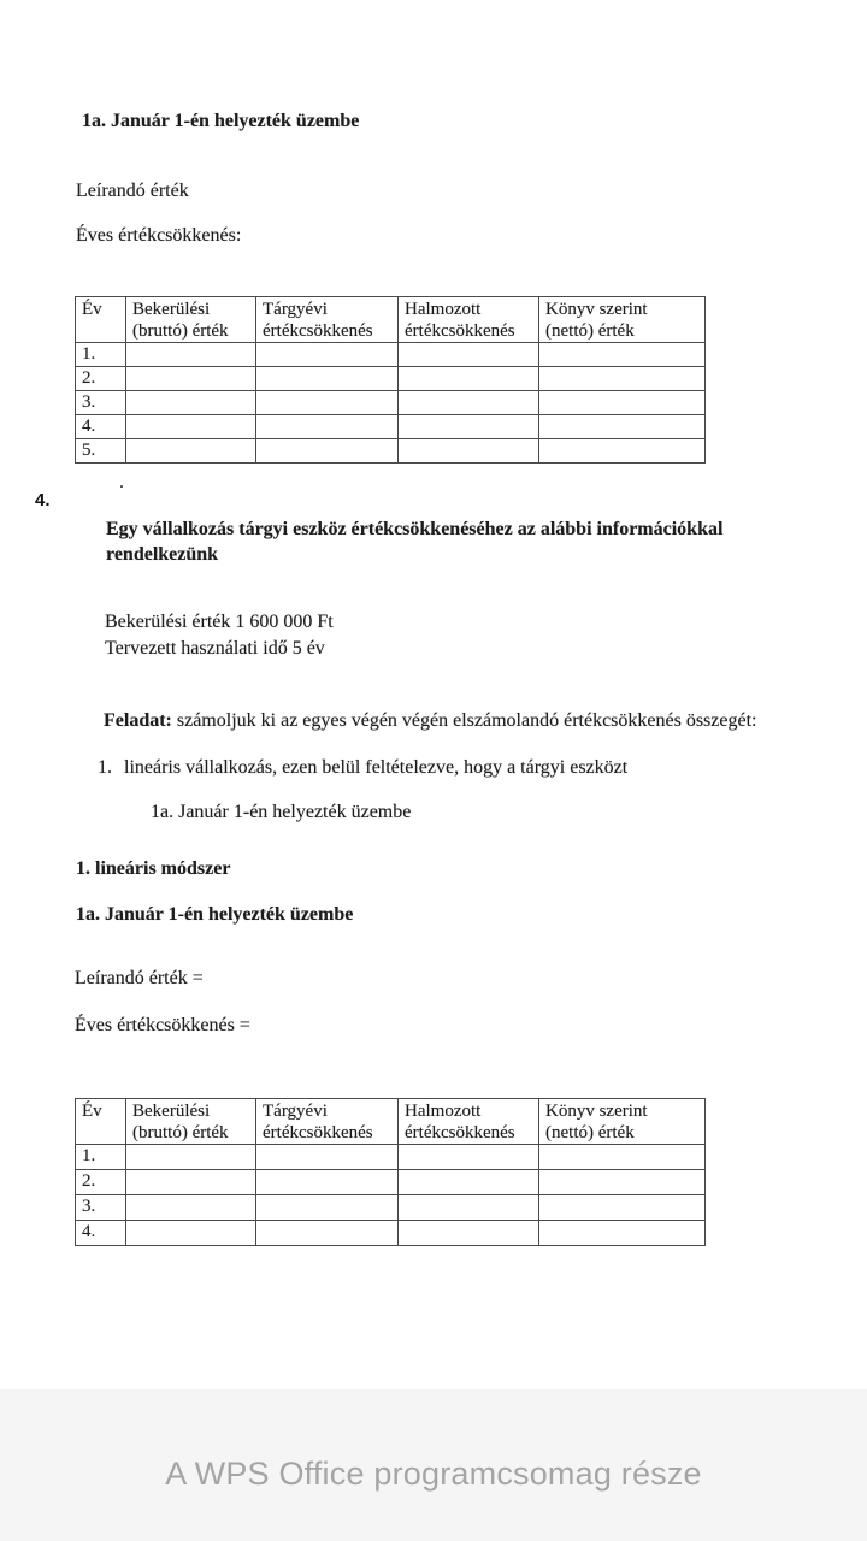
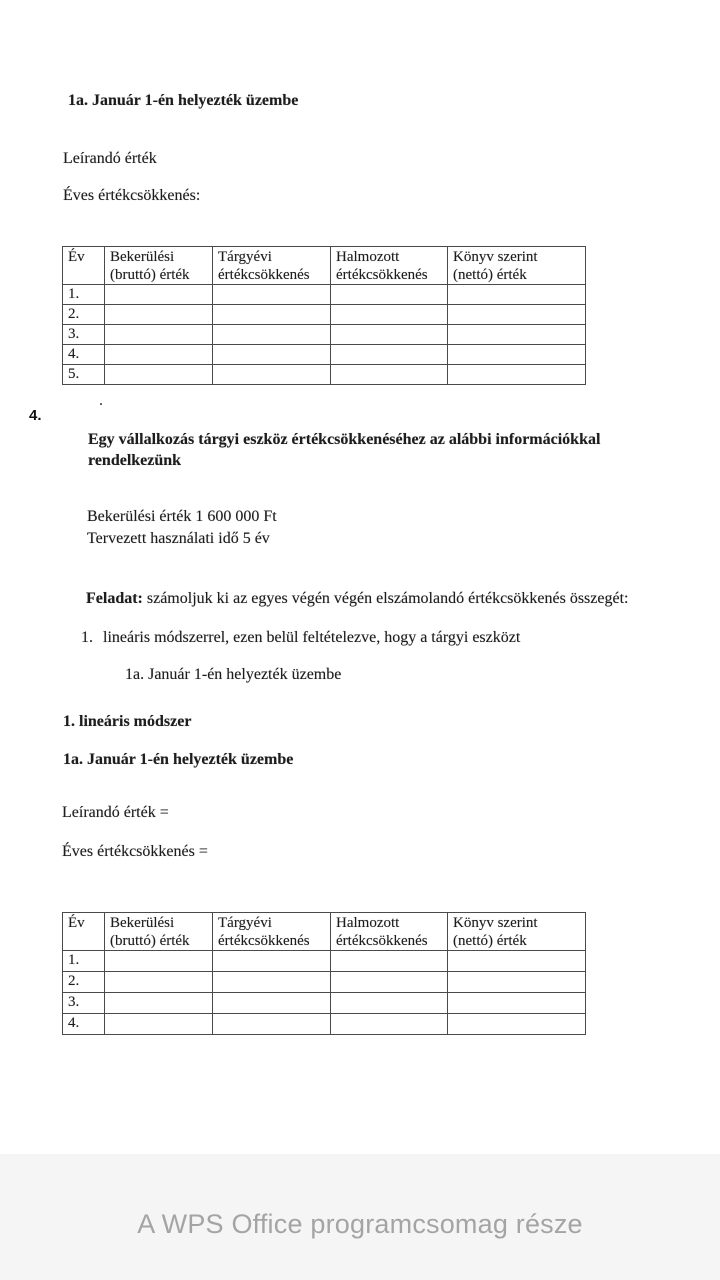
  1a. Január 1-én helyezték üzembe
  Leírandó érték
  Éves értékcsökkenés:
  Év	Bekerülési (bruttó) érték	Tárgyévi értékcsökkenés	Halmozott értékcsökkenés	Könyv szerint (nettó) érték
  1.
  2.
  3.
  4.
  5.
  4.
  .
  Egy vállalkozás tárgyi eszköz értékcsökkenéséhez az alábbi információkkal rendelkezünk
  Bekerülési érték 1 600 000 Ft
  Tervezett használati idő 5 év
  Feladat: számoljuk ki az egyes végén végén elszámolandó értékcsökkenés összegét:
- 1. lineáris vállalkozás, ezen belül feltételezve, hogy a tárgyi eszközt
+ 1. lineáris módszerrel, ezen belül feltételezve, hogy a tárgyi eszközt
  1a. Január 1-én helyezték üzembe
  1. lineáris módszer
  1a. Január 1-én helyezték üzembe
  Leírandó érték =
  Éves értékcsökkenés =
  Év	Bekerülési (bruttó) érték	Tárgyévi értékcsökkenés	Halmozott értékcsökkenés	Könyv szerint (nettó) érték
  1.
  2.
  3.
  4.
  A WPS Office programcsomag része
